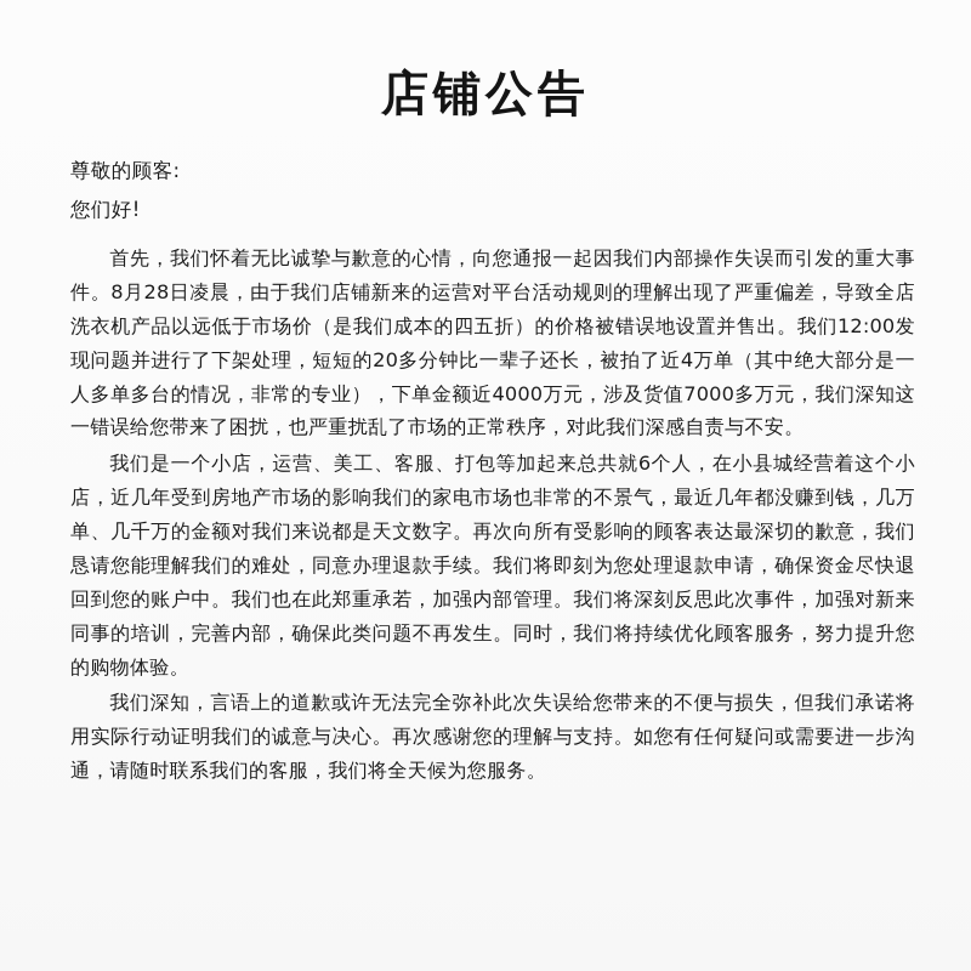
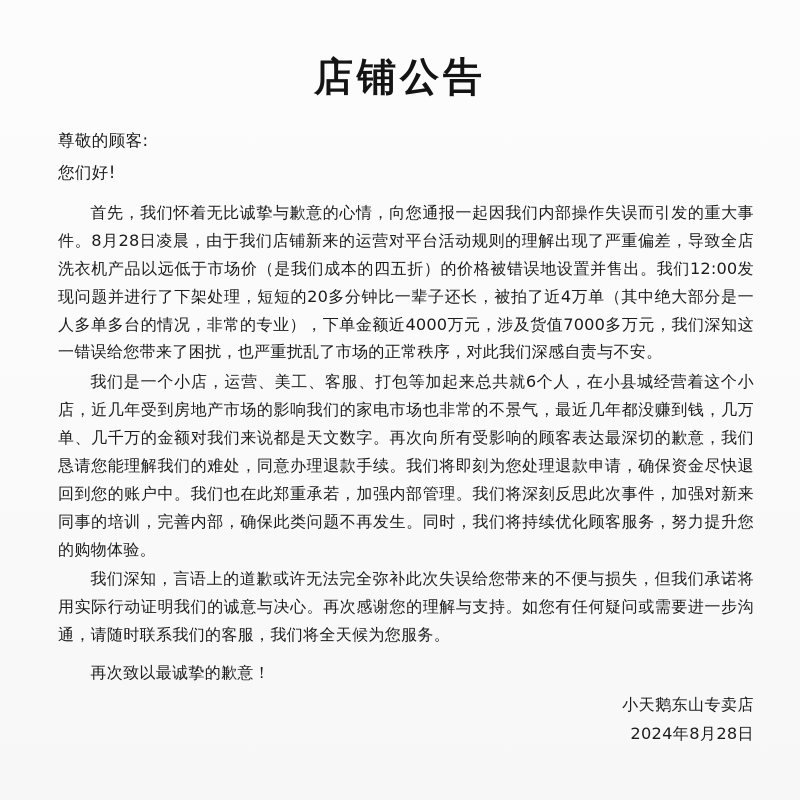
  店铺公告
  尊敬的顾客:
  您们好!
  首先，我们怀着无比诚挚与歉意的心情，向您通报一起因我们内部操作失误而引发的重大事件。8月28日凌晨，由于我们店铺新来的运营对平台活动规则的理解出现了严重偏差，导致全店洗衣机产品以远低于市场价（是我们成本的四五折）的价格被错误地设置并售出。我们12:00发现问题并进行了下架处理，短短的20多分钟比一辈子还长，被拍了近4万单（其中绝大部分是一人多单多台的情况，非常的专业），下单金额近4000万元，涉及货值7000多万元，我们深知这一错误给您带来了困扰，也严重扰乱了市场的正常秩序，对此我们深感自责与不安。
  我们是一个小店，运营、美工、客服、打包等加起来总共就6个人，在小县城经营着这个小店，近几年受到房地产市场的影响我们的家电市场也非常的不景气，最近几年都没赚到钱，几万单、几千万的金额对我们来说都是天文数字。再次向所有受影响的顾客表达最深切的歉意，我们恳请您能理解我们的难处，同意办理退款手续。我们将即刻为您处理退款申请，确保资金尽快退回到您的账户中。我们也在此郑重承若，加强内部管理。我们将深刻反思此次事件，加强对新来同事的培训，完善内部，确保此类问题不再发生。同时，我们将持续优化顾客服务，努力提升您的购物体验。
  我们深知，言语上的道歉或许无法完全弥补此次失误给您带来的不便与损失，但我们承诺将用实际行动证明我们的诚意与决心。再次感谢您的理解与支持。如您有任何疑问或需要进一步沟通，请随时联系我们的客服，我们将全天候为您服务。
+ 再次致以最诚挚的歉意！
+ 小天鹅东山专卖店
+ 2024年8月28日
